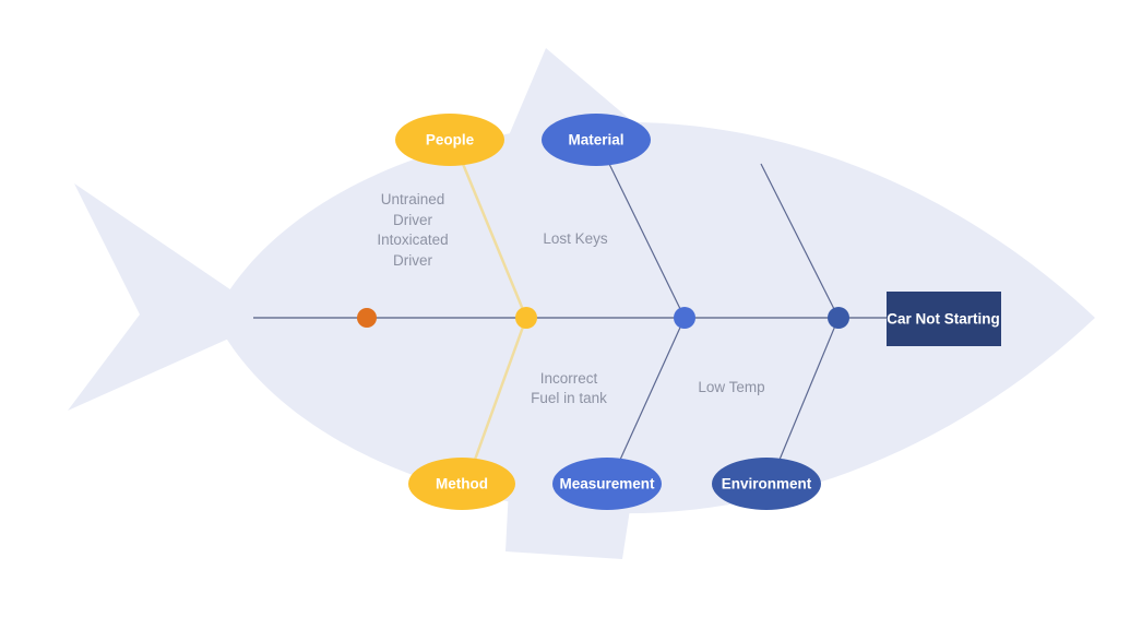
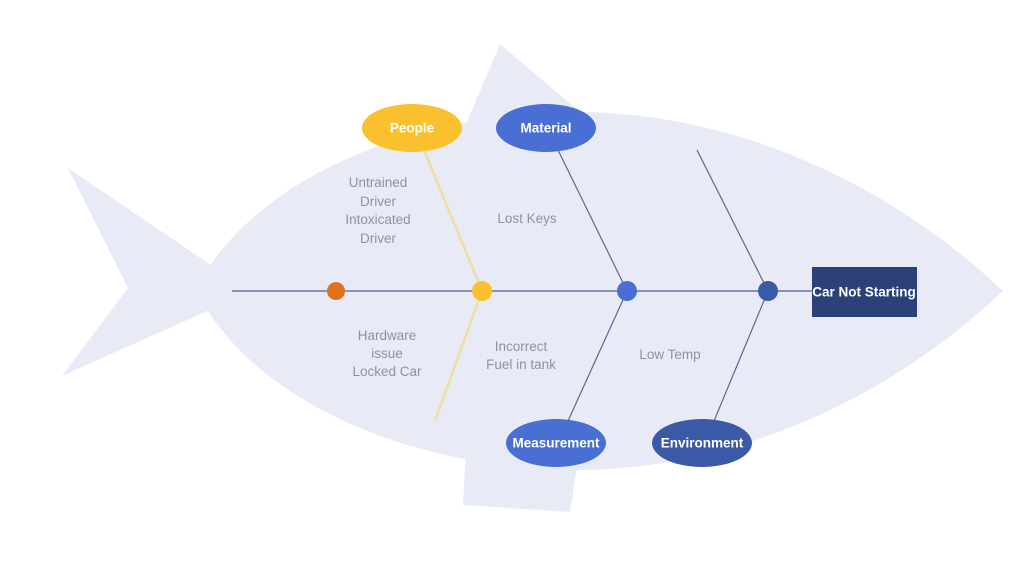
  Untrained
  Driver
  Intoxicated
  Driver
  Lost Keys
+ Hardware
+ issue
+ Locked Car
  Incorrect
  Fuel in tank
  Low Temp
  People
  Material
- Method
  Measurement
  Environment
  Car Not Starting
